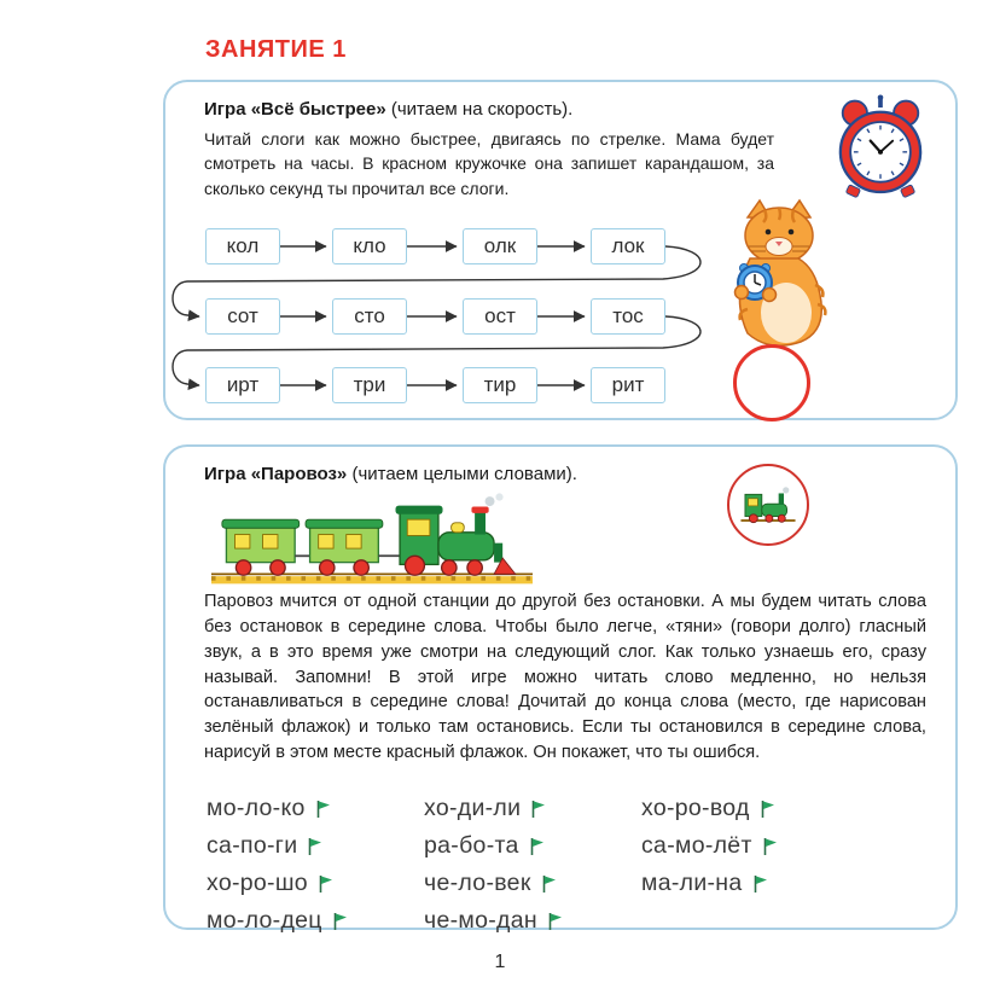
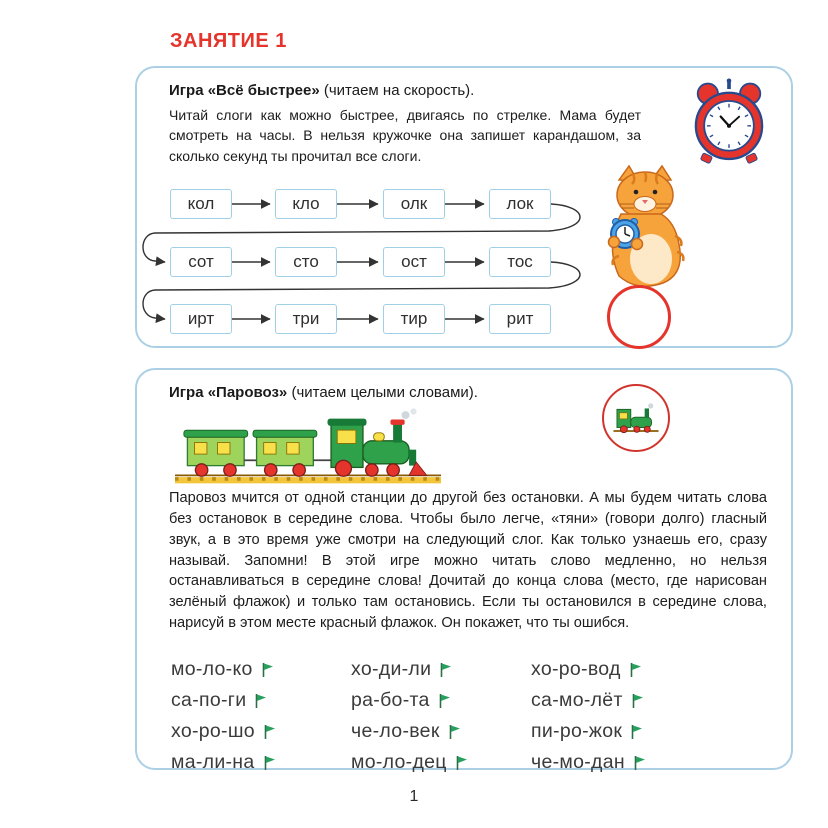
  ЗАНЯТИЕ 1
  Игра «Всё быстрее» (читаем на скорость).
- Читай слоги как можно быстрее, двигаясь по стрелке. Мама будет смотреть на часы. В красном кружочке она запишет карандашом, за сколько секунд ты прочитал все слоги.
+ Читай слоги как можно быстрее, двигаясь по стрелке. Мама будет смотреть на часы. В нельзя кружочке она запишет карандашом, за сколько секунд ты прочитал все слоги.
  кол
  кло
  олк
  лок
  сот
  сто
  ост
  тос
  ирт
  три
  тир
  рит
  Игра «Паровоз» (читаем целыми словами).
  Паровоз мчится от одной станции до другой без остановки. А мы будем читать слова без остановок в середине слова. Чтобы было легче, «тяни» (говори долго) гласный звук, а в это время уже смотри на следующий слог. Как только узнаешь его, сразу называй. Запомни! В этой игре можно читать слово медленно, но нельзя останавливаться в середине слова! Дочитай до конца слова (место, где нарисован зелёный флажок) и только там остановись. Если ты остановился в середине слова, нарисуй в этом месте красный флажок. Он покажет, что ты ошибся.
  мо-ло-ко
  хо-ди-ли
  хо-ро-вод
  са-по-ги
  ра-бо-та
  са-мо-лёт
  хо-ро-шо
  че-ло-век
+ пи-ро-жок
  ма-ли-на
  мо-ло-дец
  че-мо-дан
  1
